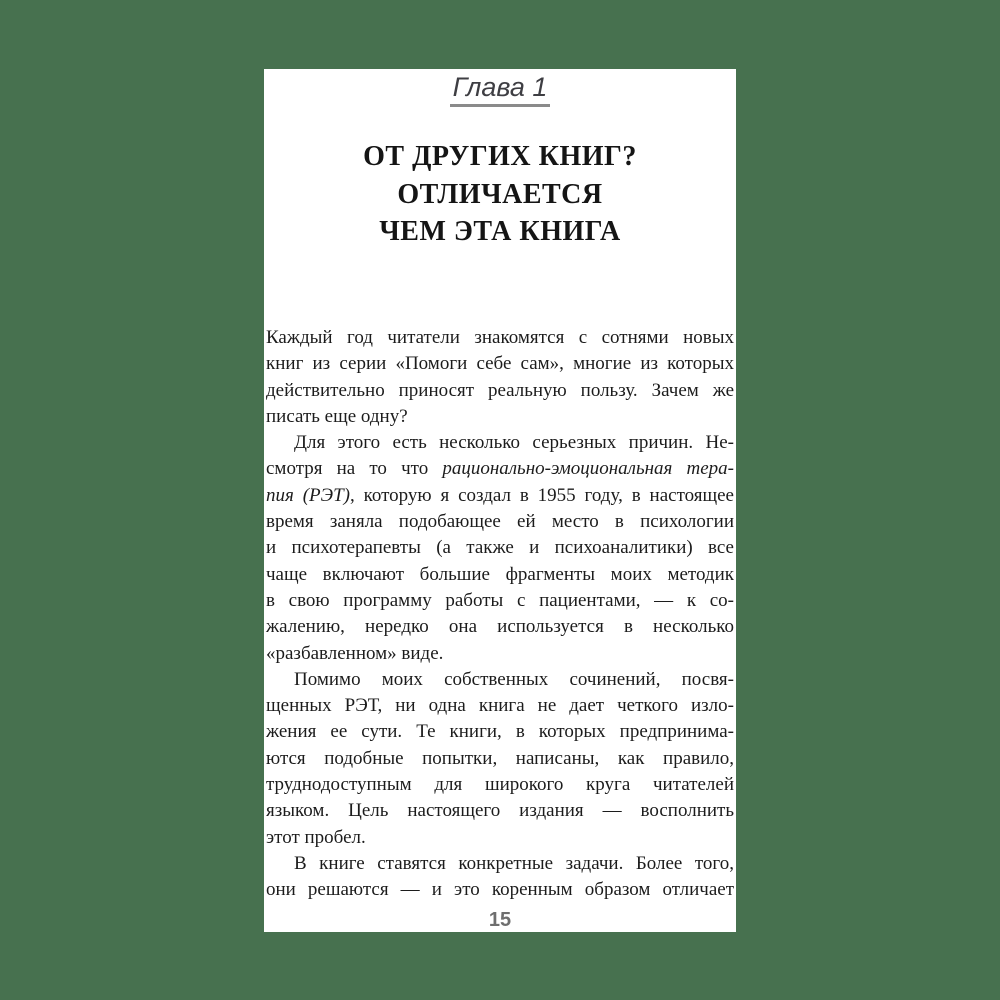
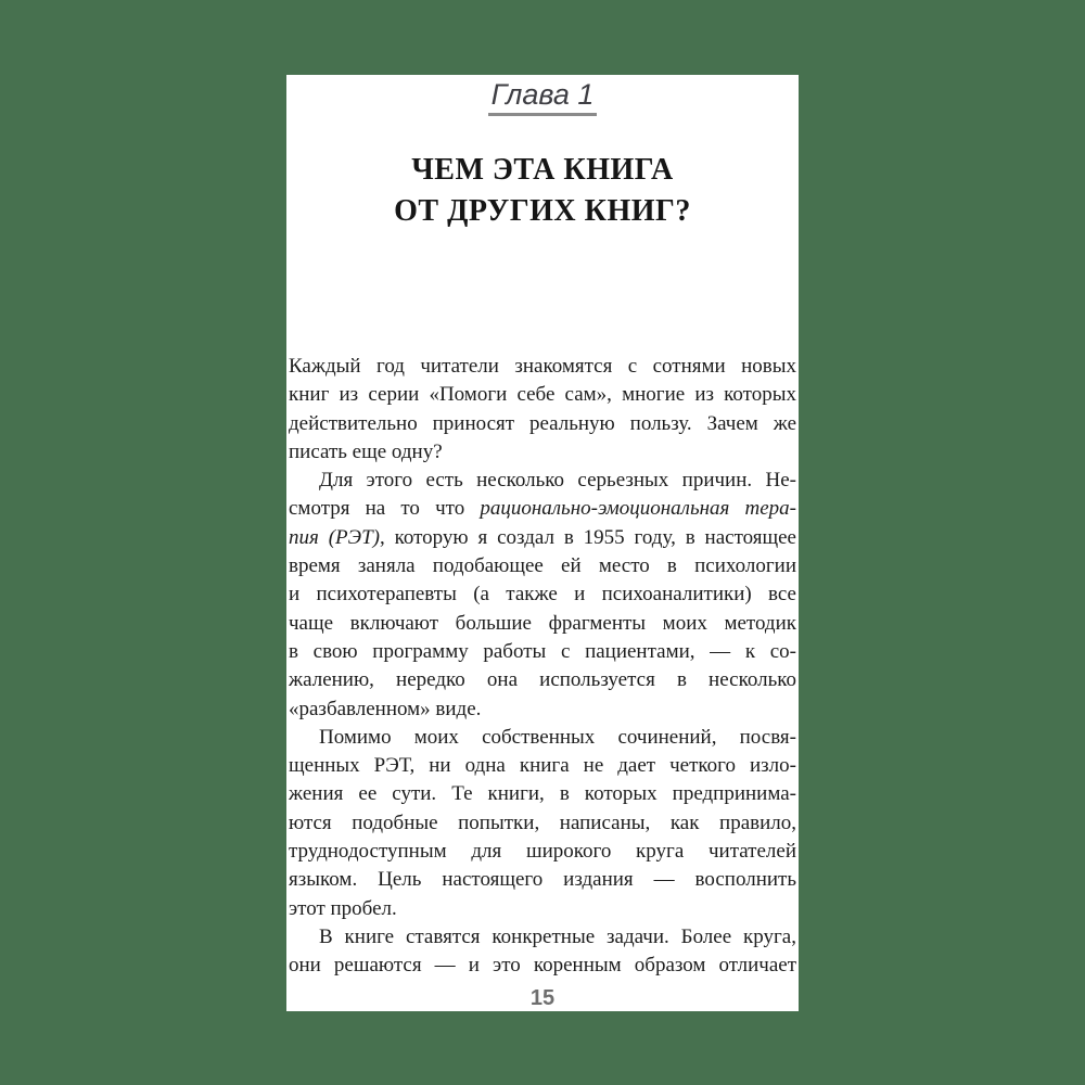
  Глава 1
- ОТ ДРУГИХ КНИГ?
+ ЧЕМ ЭТА КНИГА
- ОТЛИЧАЕТСЯ
- ЧЕМ ЭТА КНИГА
+ ОТ ДРУГИХ КНИГ?
  Каждый год читатели знакомятся с сотнями новых
  книг из серии «Помоги себе сам», многие из которых
  действительно приносят реальную пользу. Зачем же
  писать еще одну?
  Для этого есть несколько серьезных причин. Не-
  смотря на то что рационально-эмоциональная тера-
  пия (РЭТ), которую я создал в 1955 году, в настоящее
  время заняла подобающее ей место в психологии
  и психотерапевты (а также и психоаналитики) все
  чаще включают большие фрагменты моих методик
  в свою программу работы с пациентами, — к со-
  жалению, нередко она используется в несколько
  «разбавленном» виде.
  Помимо моих собственных сочинений, посвя-
  щенных РЭТ, ни одна книга не дает четкого изло-
  жения ее сути. Те книги, в которых предпринима-
  ются подобные попытки, написаны, как правило,
  труднодоступным для широкого круга читателей
  языком. Цель настоящего издания — восполнить
  этот пробел.
- В книге ставятся конкретные задачи. Более того,
+ В книге ставятся конкретные задачи. Более круга,
  они решаются — и это коренным образом отличает
  15
